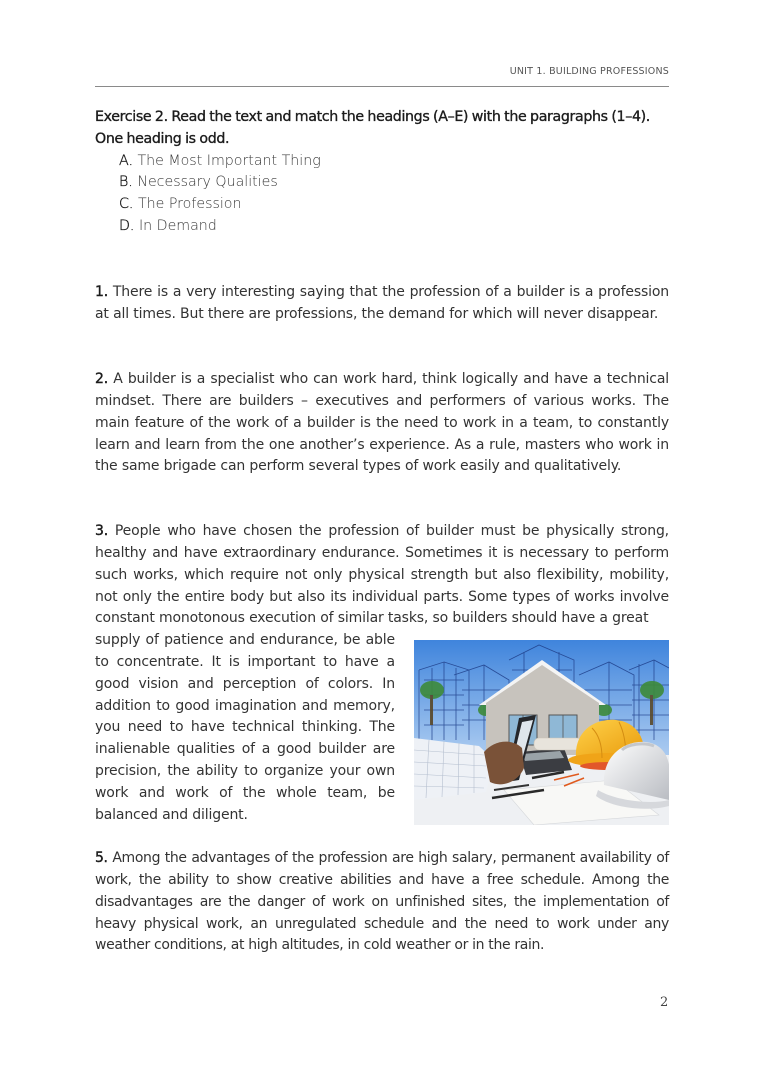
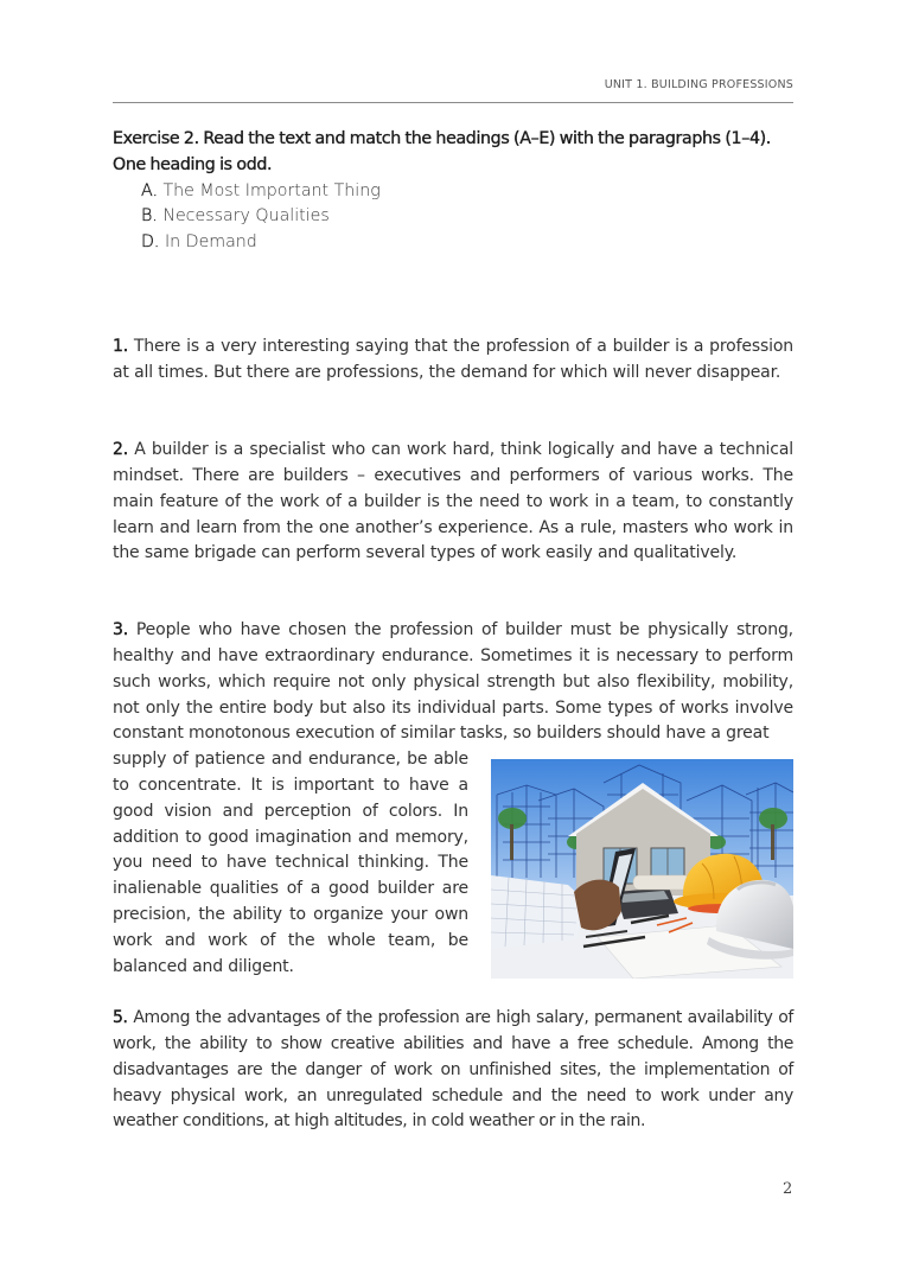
  UNIT 1. BUILDING PROFESSIONS
  Exercise 2. Read the text and match the headings (A–E) with the paragraphs (1–4). One heading is odd.
  A. The Most Important Thing
  B. Necessary Qualities
- C. The Profession
  D. In Demand
  1. There is a very interesting saying that the profession of a builder is a profession at all times. But there are professions, the demand for which will never disappear.
  2. A builder is a specialist who can work hard, think logically and have a technical mindset. There are builders – executives and performers of various works. The main feature of the work of a builder is the need to work in a team, to constantly learn and learn from the one another’s experience. As a rule, masters who work in the same brigade can perform several types of work easily and qualitatively.
  3. People who have chosen the profession of builder must be physically strong, healthy and have extraordinary endurance. Sometimes it is necessary to perform such works, which require not only physical strength but also flexibility, mobility, not only the entire body but also its individual parts. Some types of works involve constant monotonous execution of similar tasks, so builders should have a great
  supply of patience and endurance, be able to concentrate. It is important to have a good vision and perception of colors. In addition to good imagination and memory, you need to have technical thinking. The inalienable qualities of a good builder are precision, the ability to organize your own work and work of the whole team, be balanced and diligent.
  5. Among the advantages of the profession are high salary, permanent availability of work, the ability to show creative abilities and have a free schedule. Among the disadvantages are the danger of work on unfinished sites, the implementation of heavy physical work, an unregulated schedule and the need to work under any weather conditions, at high altitudes, in cold weather or in the rain.
  2
